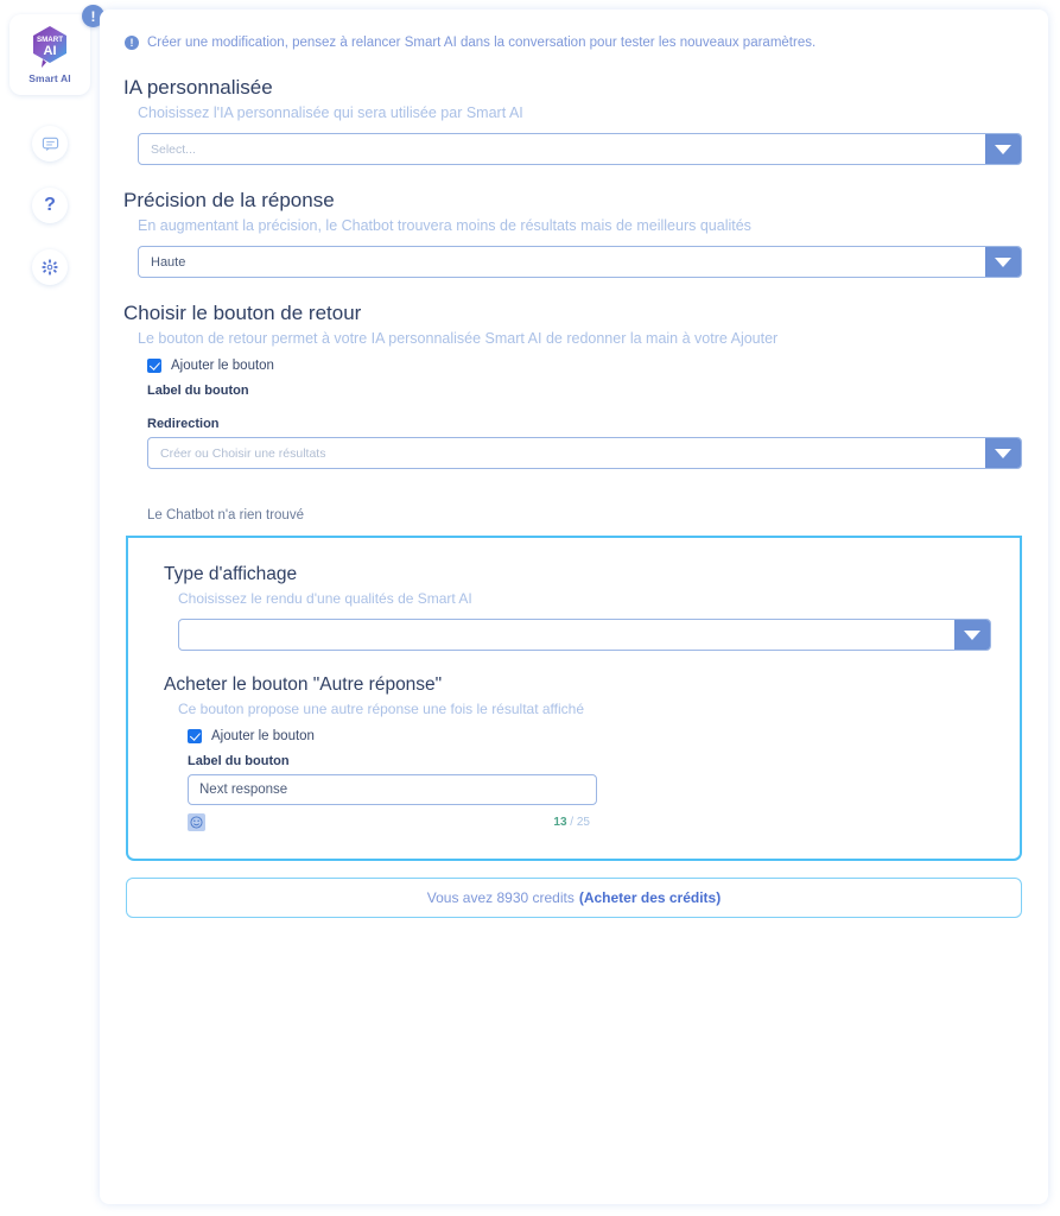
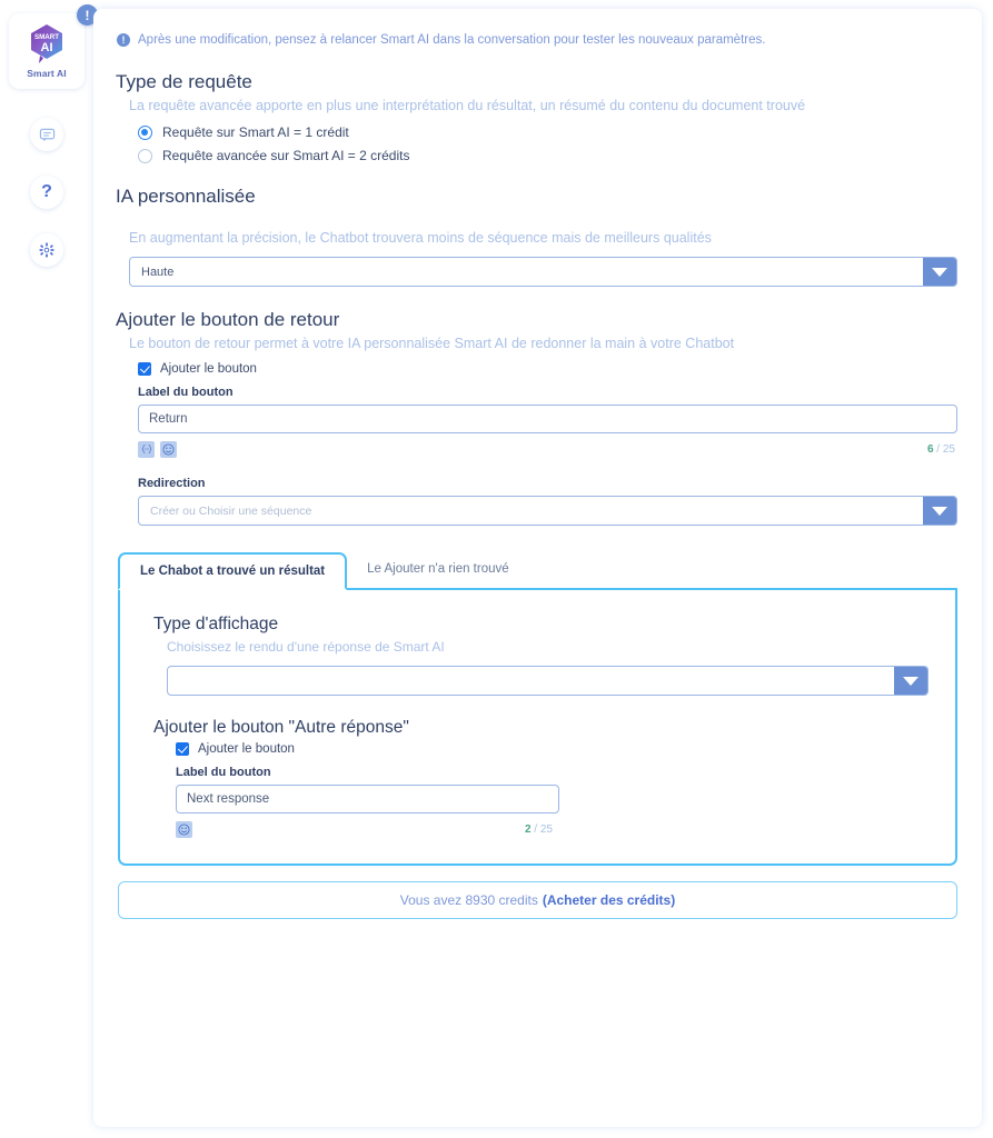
  !
  AI
  Smart AI
  ?
  !
- Créer une modification, pensez à relancer Smart AI dans la conversation pour tester les nouveaux paramètres.
+ Après une modification, pensez à relancer Smart AI dans la conversation pour tester les nouveaux paramètres.
+ Type de requête
+ La requête avancée apporte en plus une interprétation du résultat, un résumé du contenu du document trouvé
+ Requête sur Smart AI = 1 crédit
+ Requête avancée sur Smart AI = 2 crédits
  IA personnalisée
- Choisissez l'IA personnalisée qui sera utilisée par Smart AI
- Select...
- Précision de la réponse
- En augmentant la précision, le Chatbot trouvera moins de résultats mais de meilleurs qualités
+ En augmentant la précision, le Chatbot trouvera moins de séquence mais de meilleurs qualités
  Haute
- Choisir le bouton de retour
+ Ajouter le bouton de retour
- Le bouton de retour permet à votre IA personnalisée Smart AI de redonner la main à votre Ajouter
+ Le bouton de retour permet à votre IA personnalisée Smart AI de redonner la main à votre Chatbot
  Ajouter le bouton
  Label du bouton
+ Return
+ 6 / 25
  Redirection
- Créer ou Choisir une résultats
+ Créer ou Choisir une séquence
+ Le Chabot a trouvé un résultat
- Le Chatbot n'a rien trouvé
+ Le Ajouter n'a rien trouvé
  Type d'affichage
- Choisissez le rendu d'une qualités de Smart AI
+ Choisissez le rendu d'une réponse de Smart AI
- Acheter le bouton "Autre réponse"
+ Ajouter le bouton "Autre réponse"
- Ce bouton propose une autre réponse une fois le résultat affiché
  Ajouter le bouton
  Label du bouton
  Next response
- 13 / 25
+ 2 / 25
  Vous avez 8930 credits
  (Acheter des crédits)
